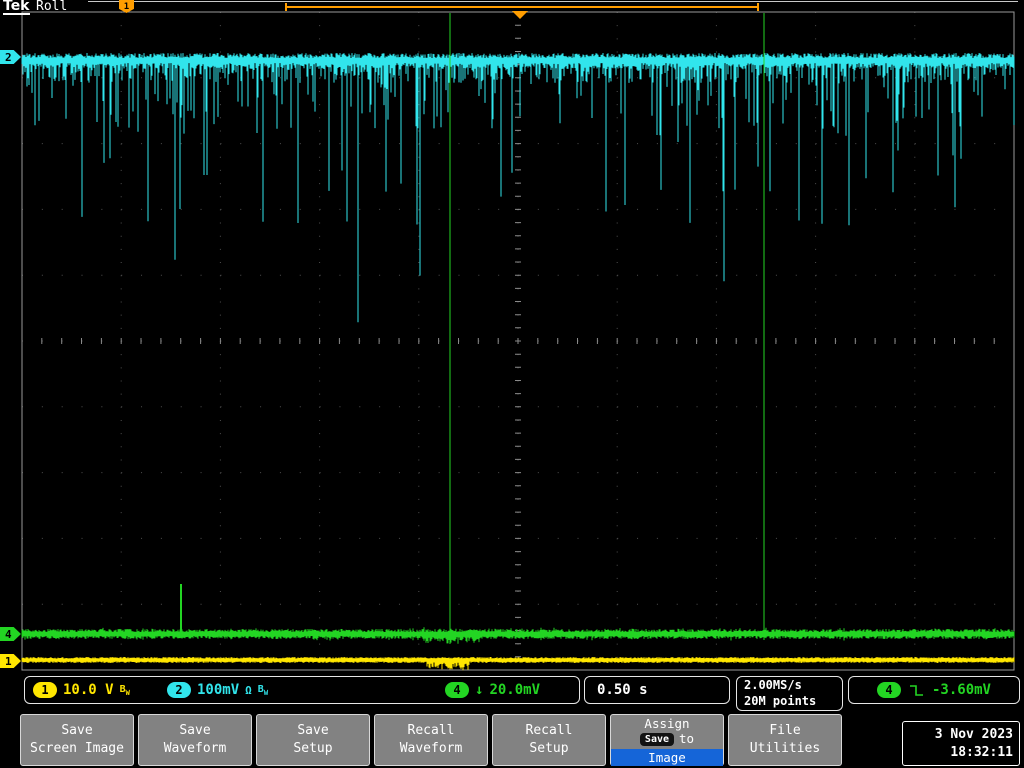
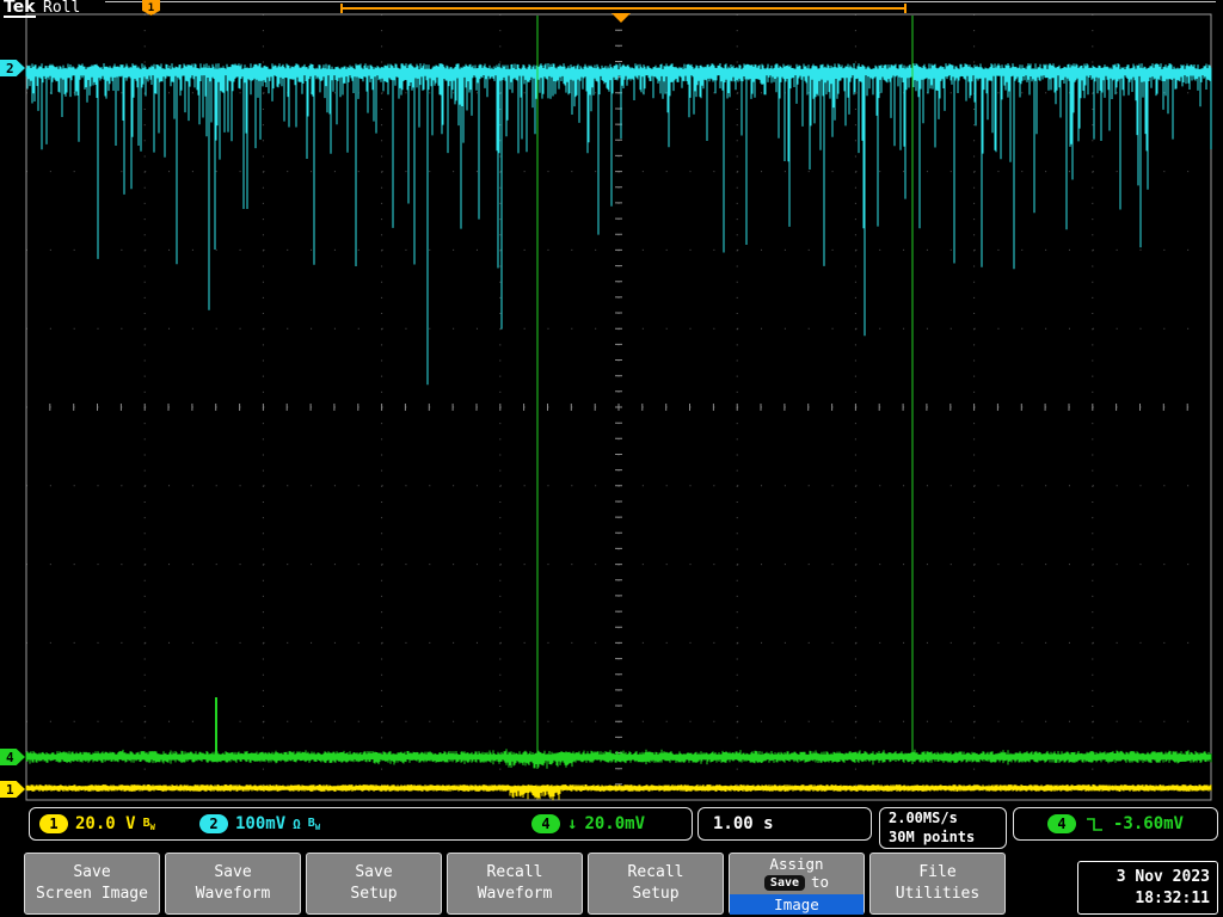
  Tek
  Roll
  1
  2
  4
  1
  1
- 10.0 V
+ 20.0 V
  BW
  2
  100mV
  Ω
  BW
  4
  ↓
  20.0mV
- 0.50 s
+ 1.00 s
  2.00MS/s
- 20M points
+ 30M points
  4
  -3.60mV
  Save
  Screen Image
  Save
  Waveform
  Save
  Setup
  Recall
  Waveform
  Recall
  Setup
  Assign
  Save
  to
  Image
  File
  Utilities
  3 Nov 2023
  18:32:11
